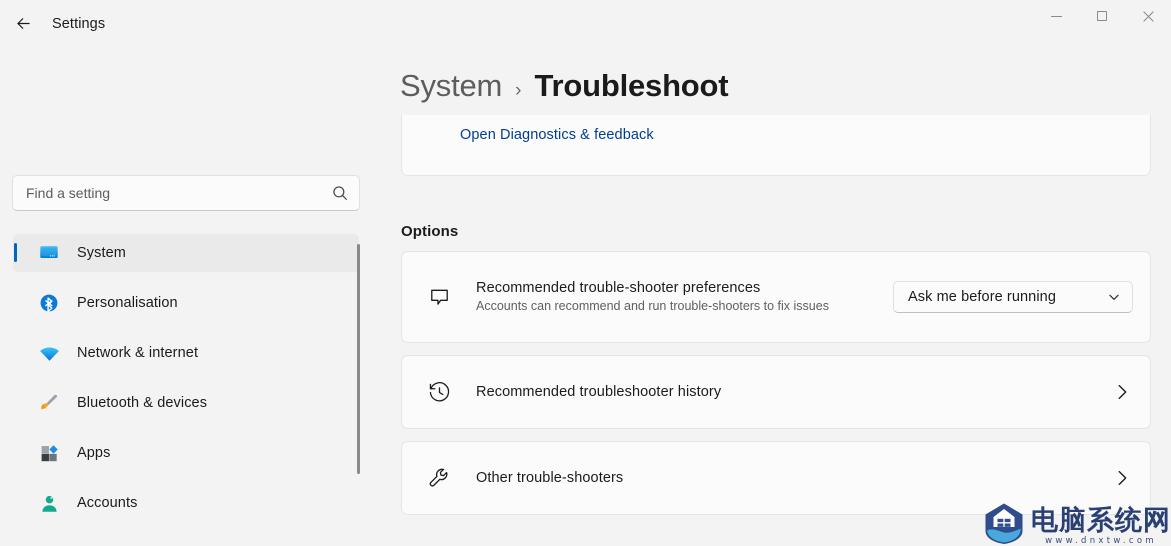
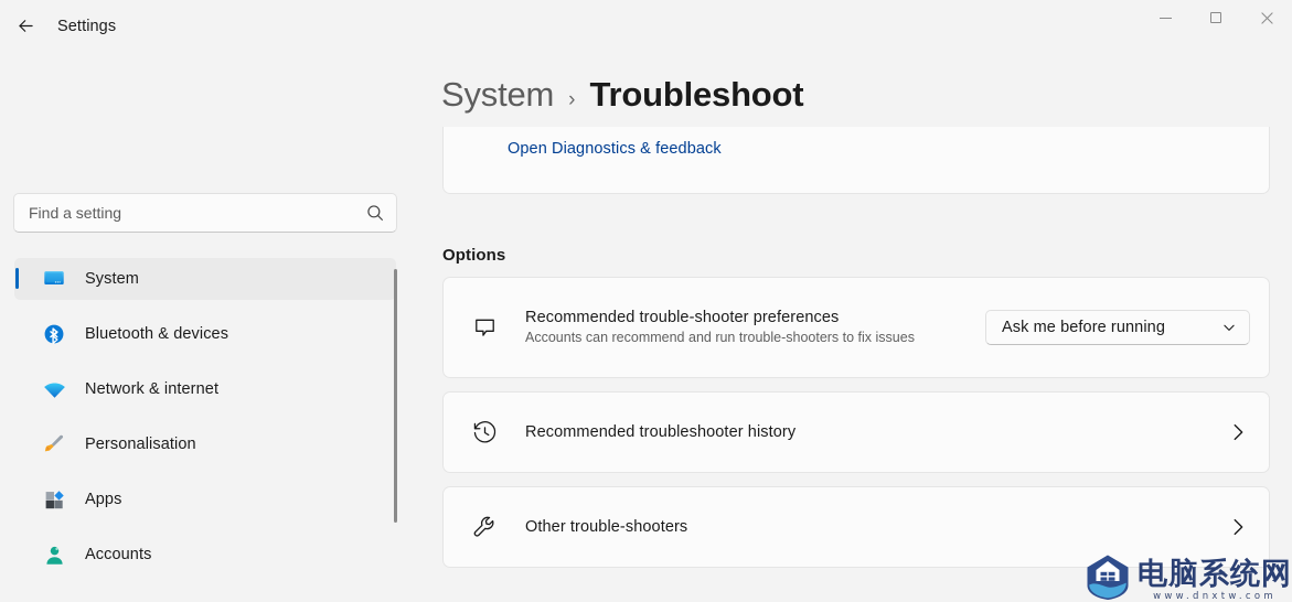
  Settings
  Find a setting
  System
- Personalisation
+ Bluetooth & devices
  Network & internet
- Bluetooth & devices
+ Personalisation
  Apps
  Accounts
  System
  ›
  Troubleshoot
  Open Diagnostics & feedback
  Options
  Recommended trouble-shooter preferences
  Accounts can recommend and run trouble-shooters to fix issues
  Ask me before running
  Recommended troubleshooter history
  Other trouble-shooters
  电脑系统网
  www.dnxtw.com
